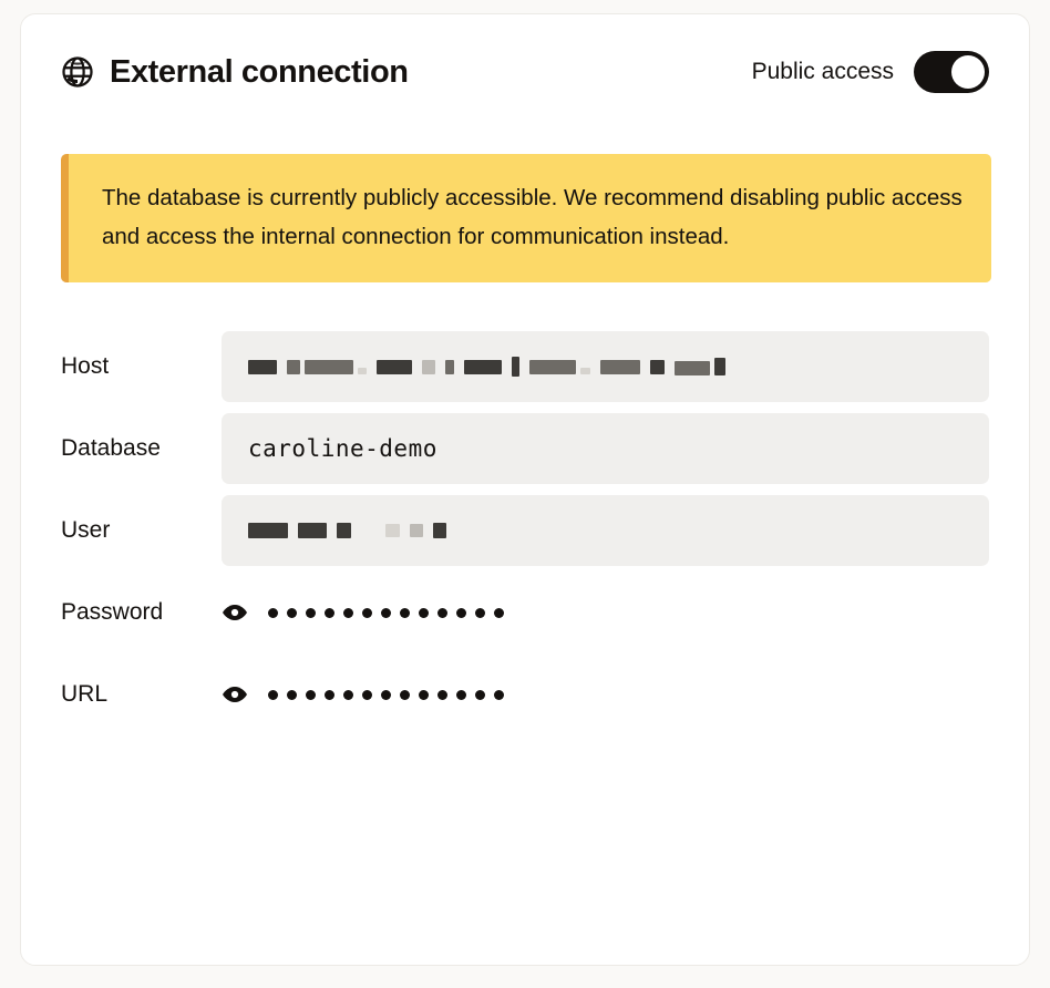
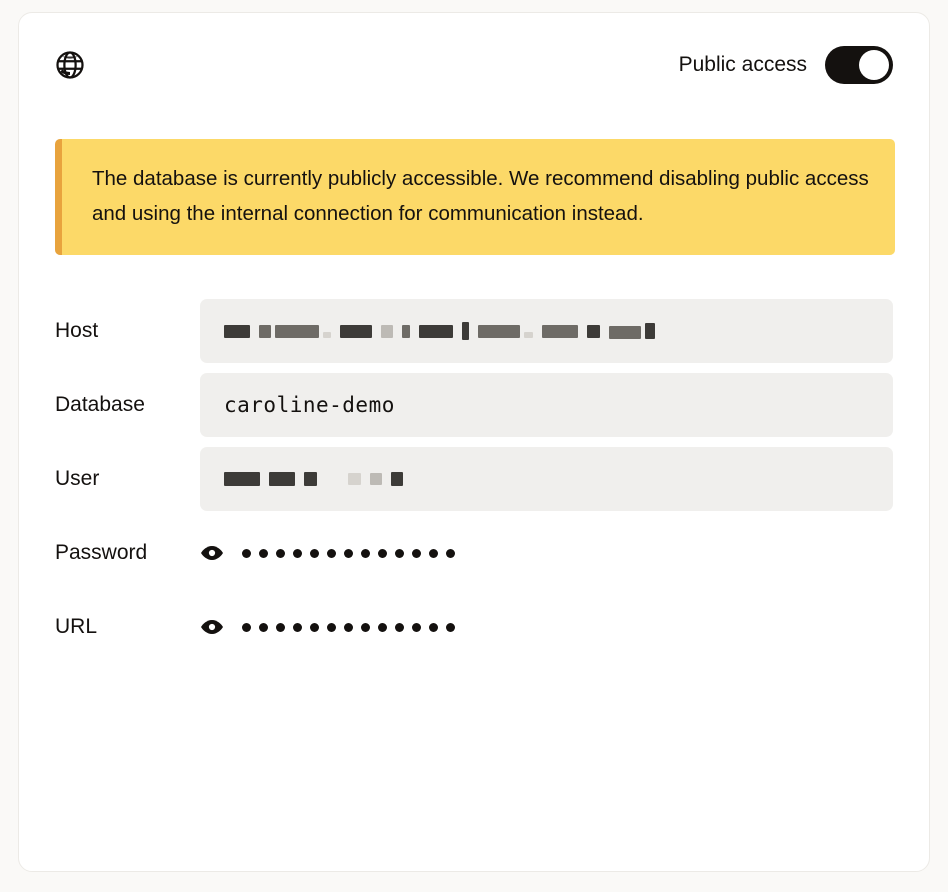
- External connection
  Public access
- The database is currently publicly accessible. We recommend disabling public access and access the internal connection for communication instead.
+ The database is currently publicly accessible. We recommend disabling public access and using the internal connection for communication instead.
  Host
  Database
  caroline-demo
  User
  Password
  URL
